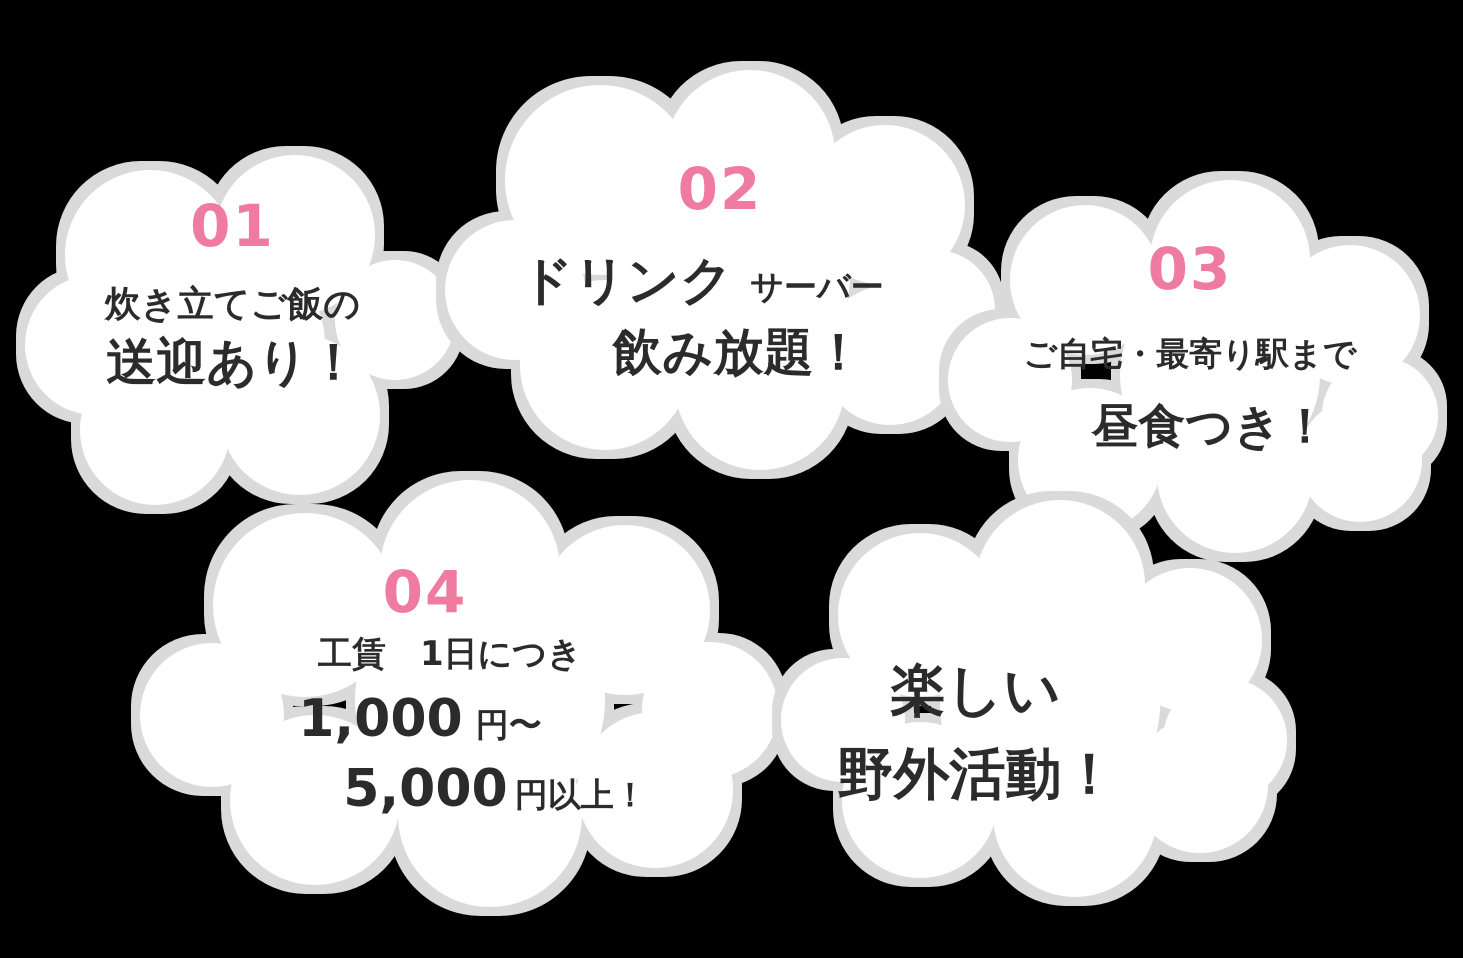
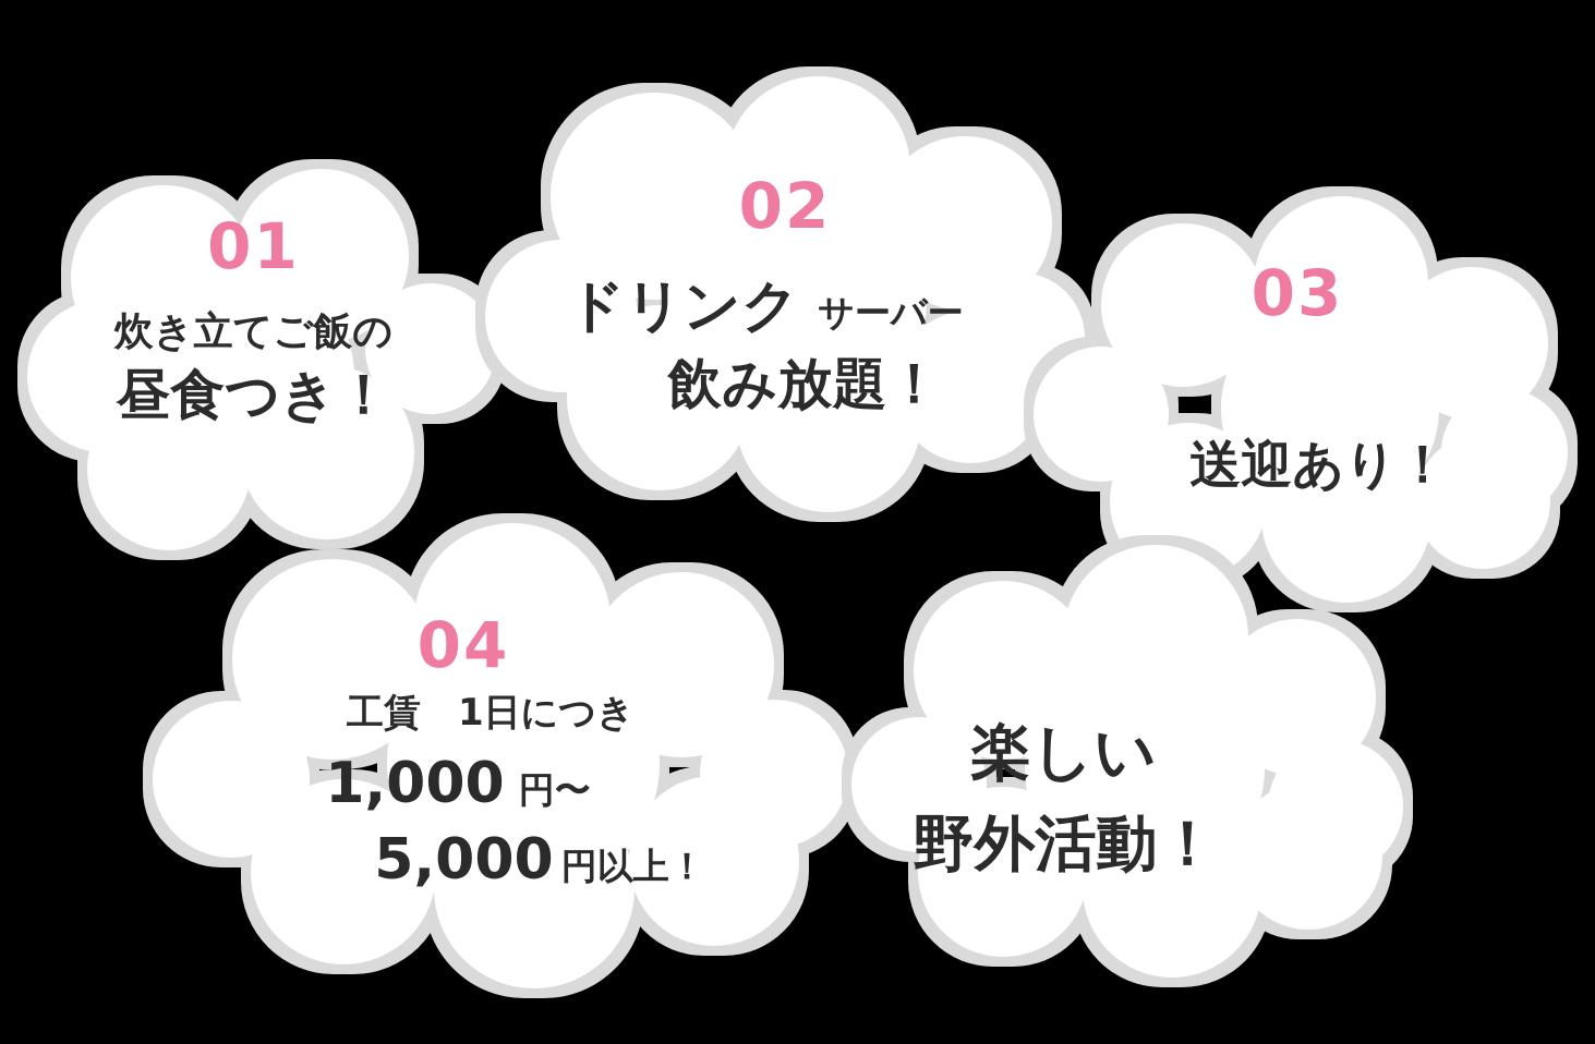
  01
  炊き立てご飯の
- 送迎あり！
+ 昼食つき！
  02
  ドリンク サーバー
  飲み放題！
  03
- ご自宅・最寄り駅まで
- 昼食つき！
+ 送迎あり！
  04
  工賃 1日につき
  1,000 円〜
  5,000 円以上！
  楽しい
  野外活動！
